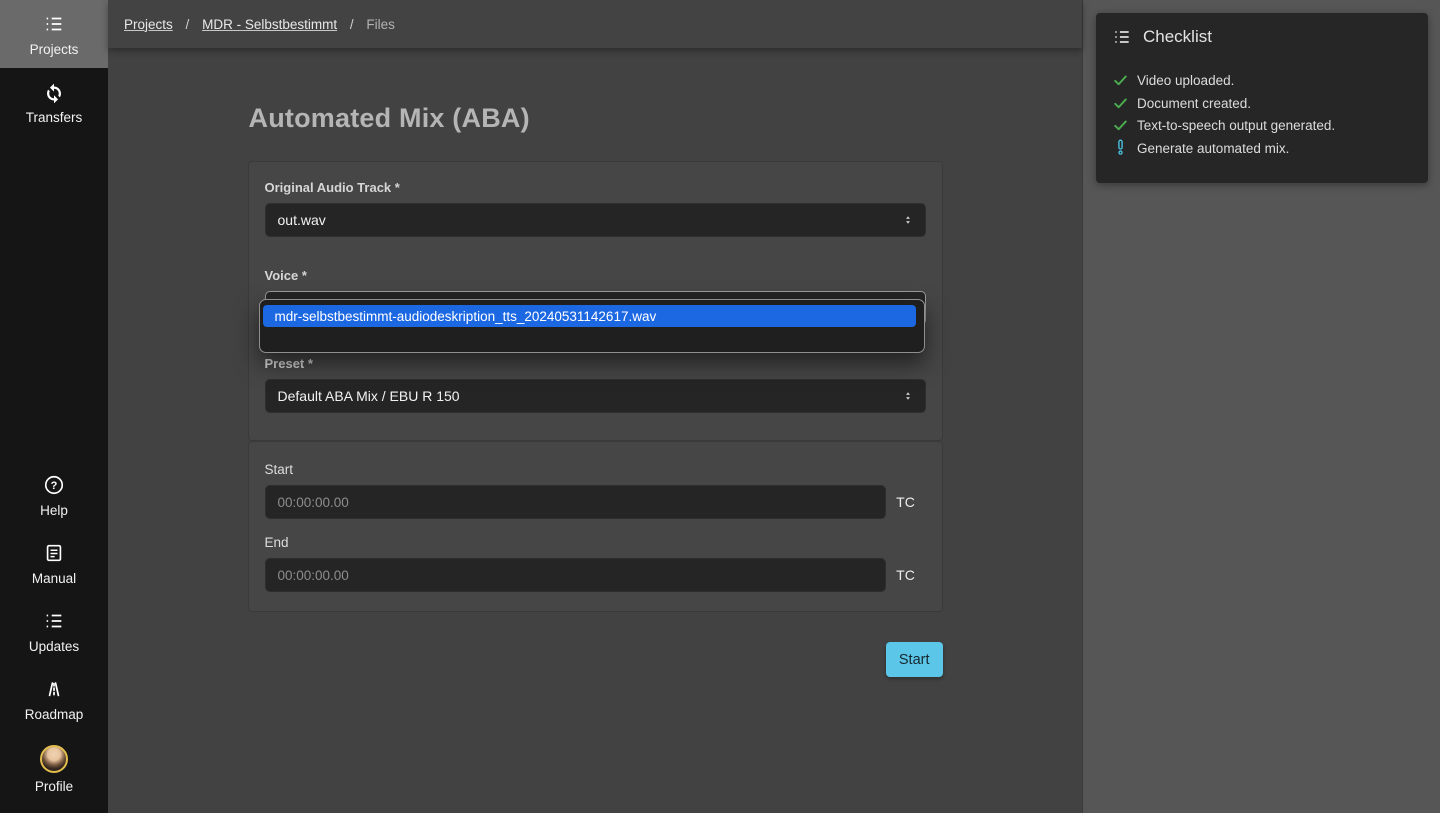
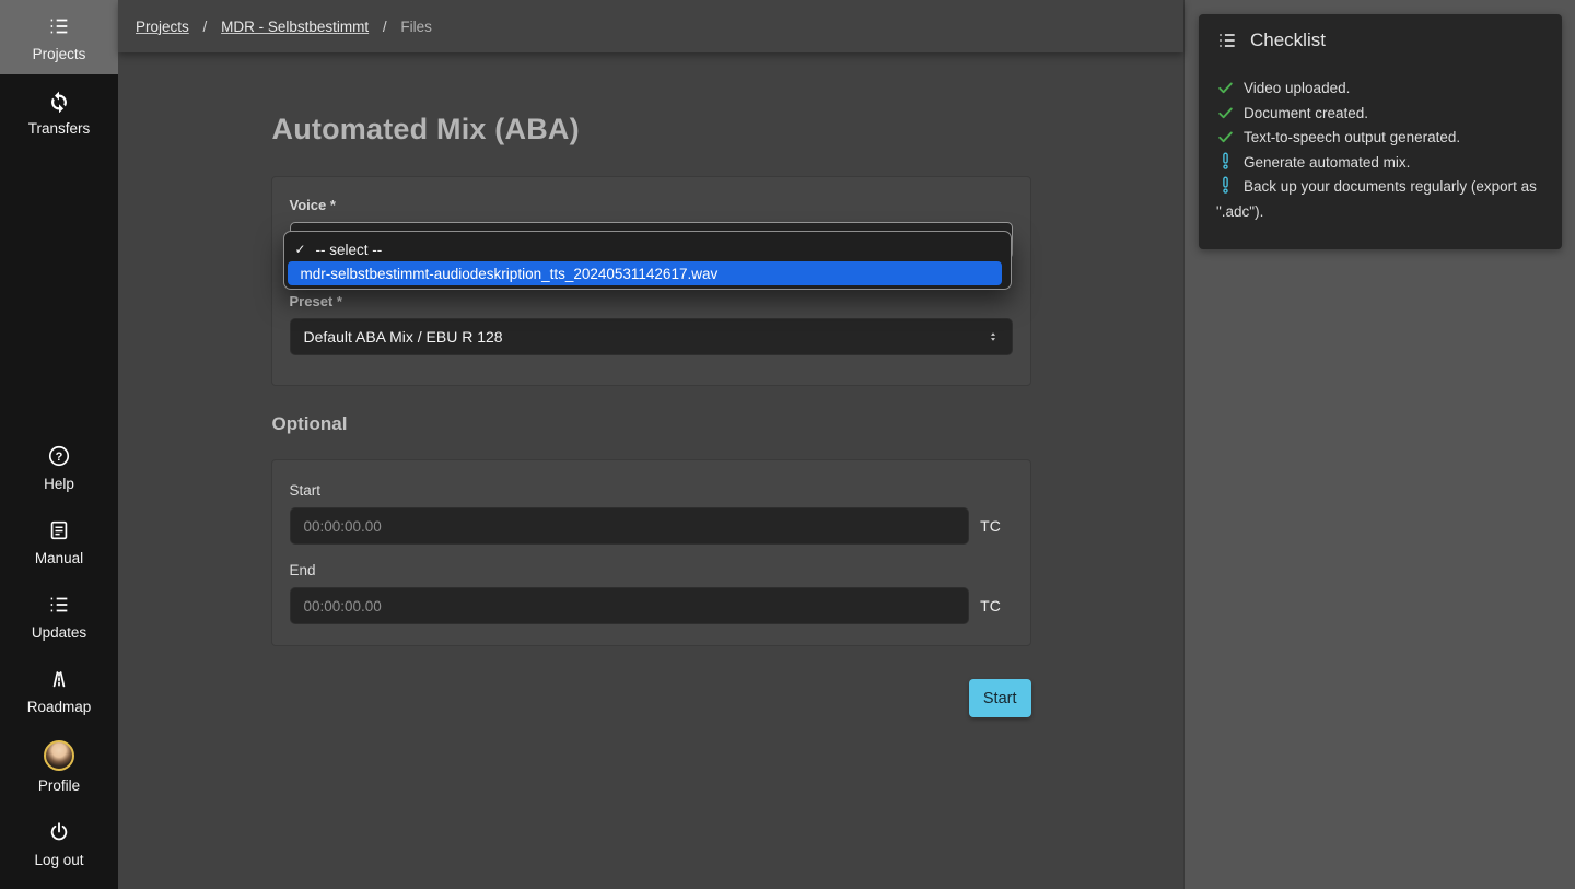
  Projects
  Transfers
  ?
  Help
  Manual
  Updates
  Roadmap
  Profile
+ Log out
  Projects / MDR - Selbstbestimmt / Files
  Automated Mix (ABA)
- Original Audio Track *
- out.wav
  Voice *
+ ✓
+ -- select --
  mdr-selbstbestimmt-audiodeskription_tts_20240531142617.wav
  Preset *
- Default ABA Mix / EBU R 150
+ Default ABA Mix / EBU R 128
+ Optional
  Start
  00:00:00.00
  TC
  End
  00:00:00.00
  TC
  Start
  Checklist
  Video uploaded.
  Document created.
  Text-to-speech output generated.
  Generate automated mix.
+ Back up your documents regularly (export as ".adc").
